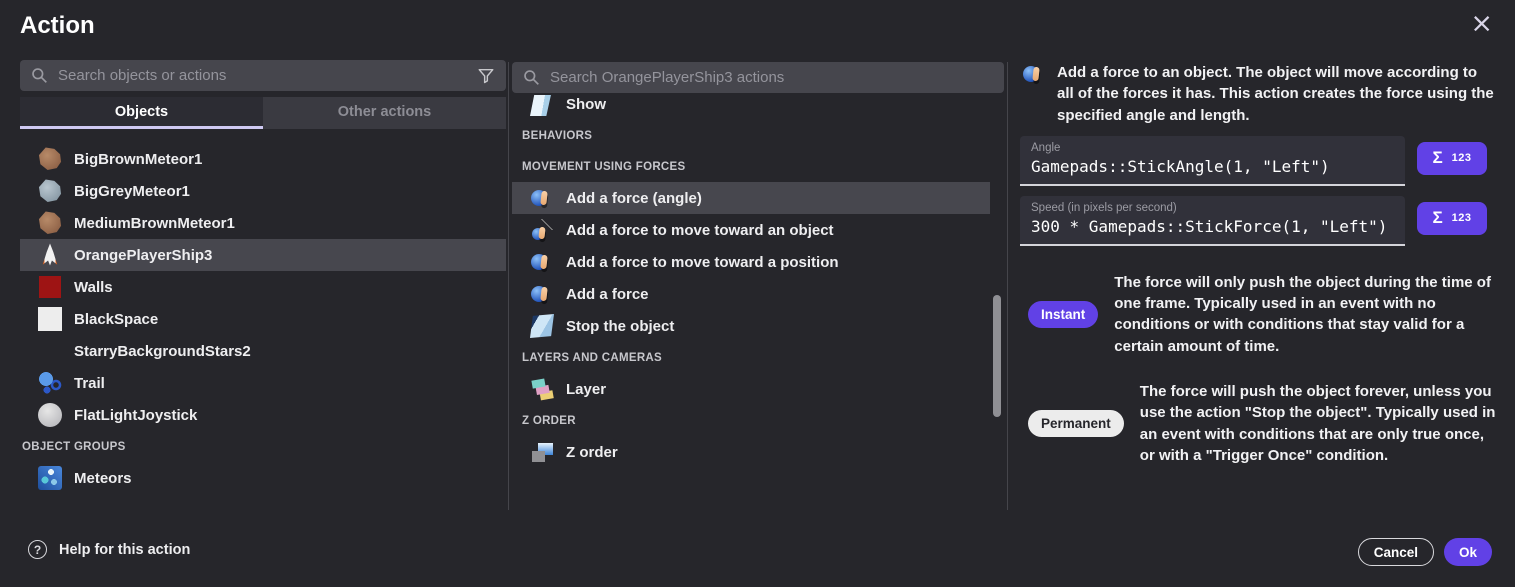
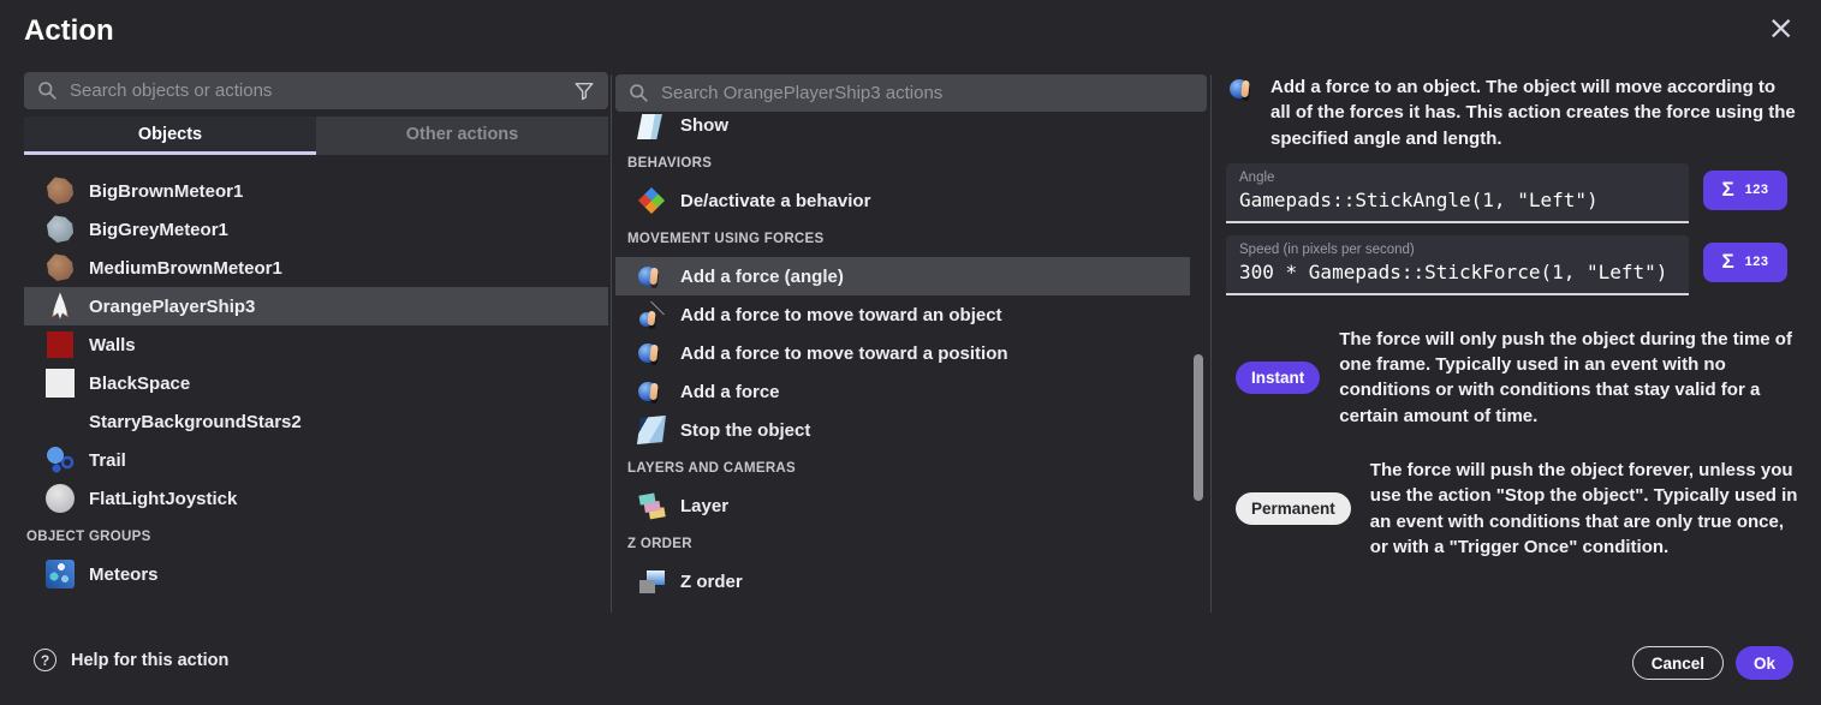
  Action
  ×
  Search objects or actions
  Objects
  Other actions
  BigBrownMeteor1
  BigGreyMeteor1
  MediumBrownMeteor1
  OrangePlayerShip3
  Walls
  BlackSpace
  StarryBackgroundStars2
  Trail
  FlatLightJoystick
  OBJECT GROUPS
  Meteors
  Search OrangePlayerShip3 actions
  Show
  BEHAVIORS
+ De/activate a behavior
  MOVEMENT USING FORCES
  Add a force (angle)
  Add a force to move toward an object
  Add a force to move toward a position
  Add a force
  Stop the object
  LAYERS AND CAMERAS
  Layer
  Z ORDER
  Z order
  Add a force to an object. The object will move according to all of the forces it has. This action creates the force using the specified angle and length.
  Angle
  Gamepads::StickAngle(1, "Left")
  Σ
  123
  Speed (in pixels per second)
  300 * Gamepads::StickForce(1, "Left")
  Σ
  123
  Instant
  The force will only push the object during the time of one frame. Typically used in an event with no conditions or with conditions that stay valid for a certain amount of time.
  Permanent
  The force will push the object forever, unless you use the action "Stop the object". Typically used in an event with conditions that are only true once, or with a "Trigger Once" condition.
  ?
  Help for this action
  Cancel
  Ok
